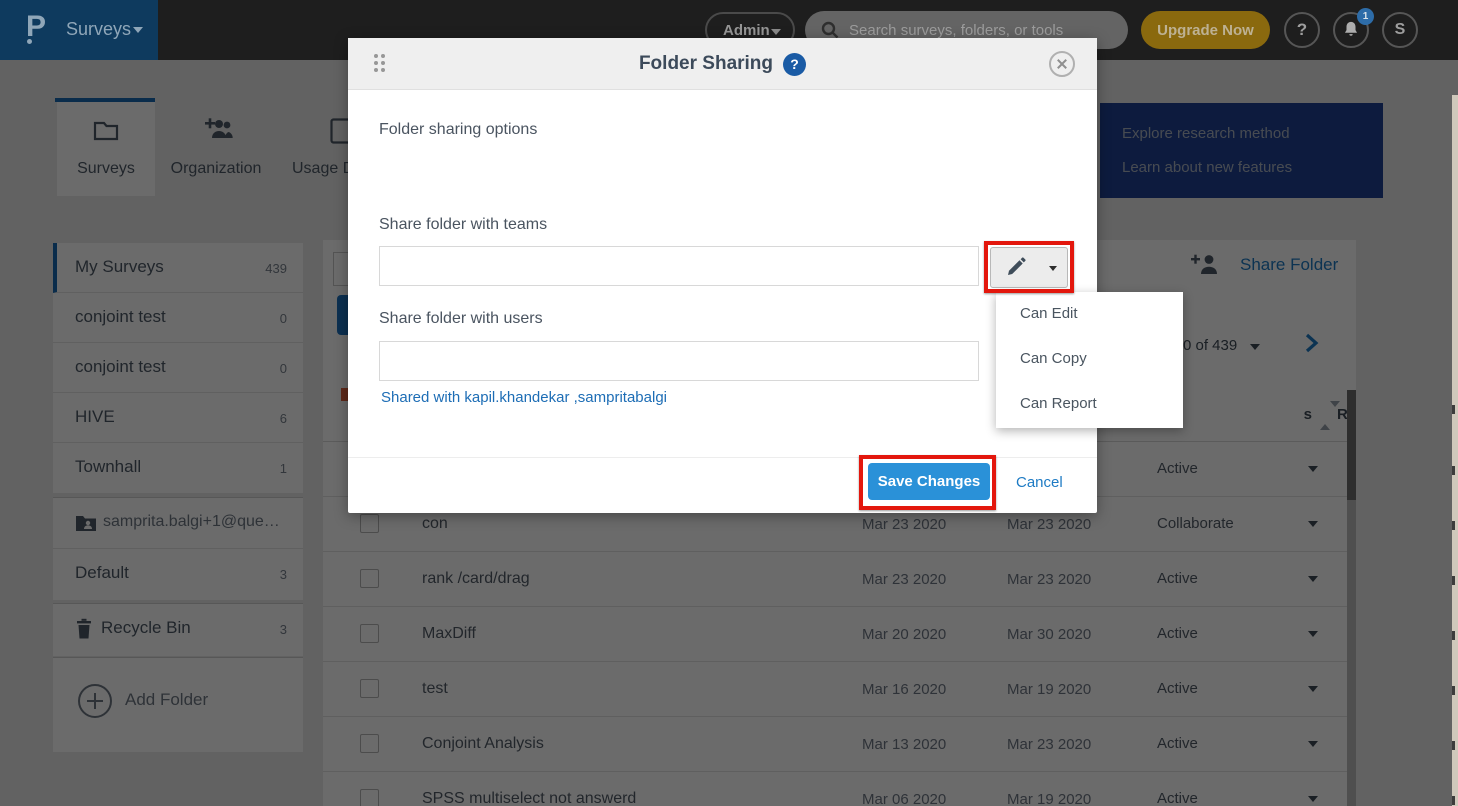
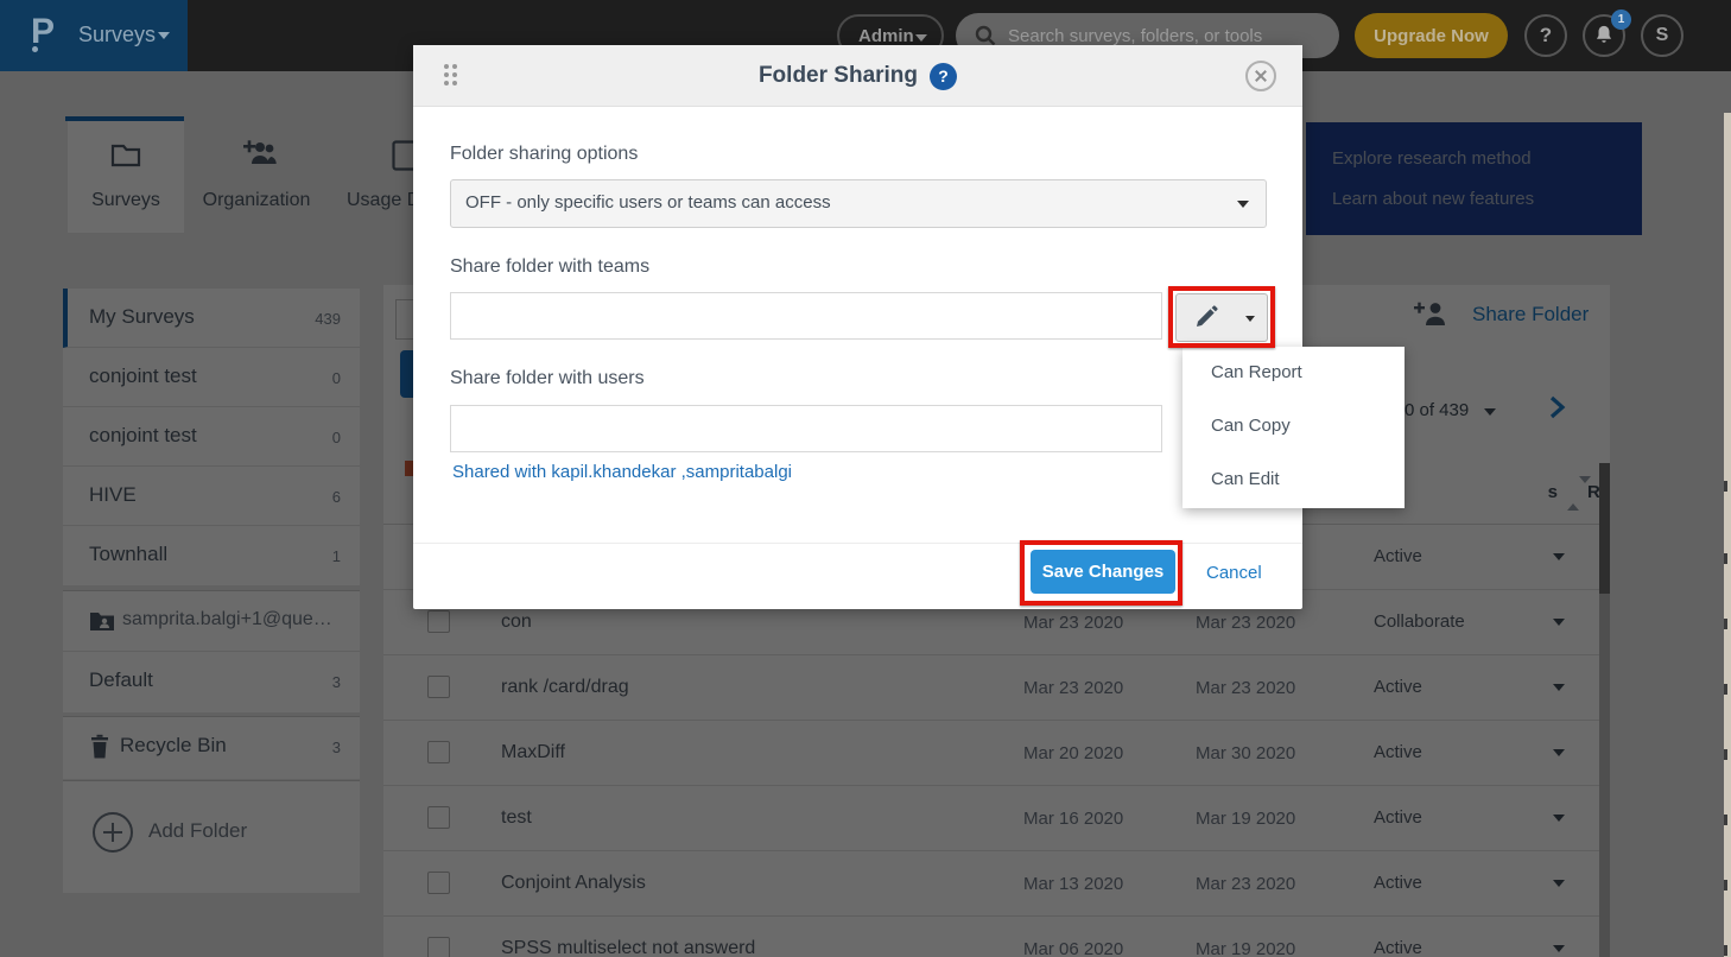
  P
  Surveys
  Admin
  Search surveys, folders, or tools
  Upgrade Now
  ?
  1
  S
  Surveys
  Organization
  Usage
  Explore research method
  Learn about new features
  My Surveys
  439
  conjoint test
  0
  conjoint test
  0
  HIVE
  6
  Townhall
  1
  samprita.balgi+1@que…
  Default
  3
  Recycle Bin
  3
  Add Folder
  Share Folder
  0 of 439
  s
  R
  Active
  con
  Mar 23 2020
  Mar 23 2020
  Collaborate
  rank /card/drag
  Mar 23 2020
  Mar 23 2020
  Active
  MaxDiff
  Mar 20 2020
  Mar 30 2020
  Active
  test
  Mar 16 2020
  Mar 19 2020
  Active
  Conjoint Analysis
  Mar 13 2020
  Mar 23 2020
  Active
  SPSS multiselect not answerd
  Mar 06 2020
  Mar 19 2020
  Active
  Folder Sharing
  ?
  Folder sharing options
+ OFF - only specific users or teams can access
  Share folder with teams
  Share folder with users
  Shared with kapil.khandekar ,sampritabalgi
  Save Changes
  Cancel
- Can Edit
+ Can Report
  Can Copy
- Can Report
+ Can Edit
